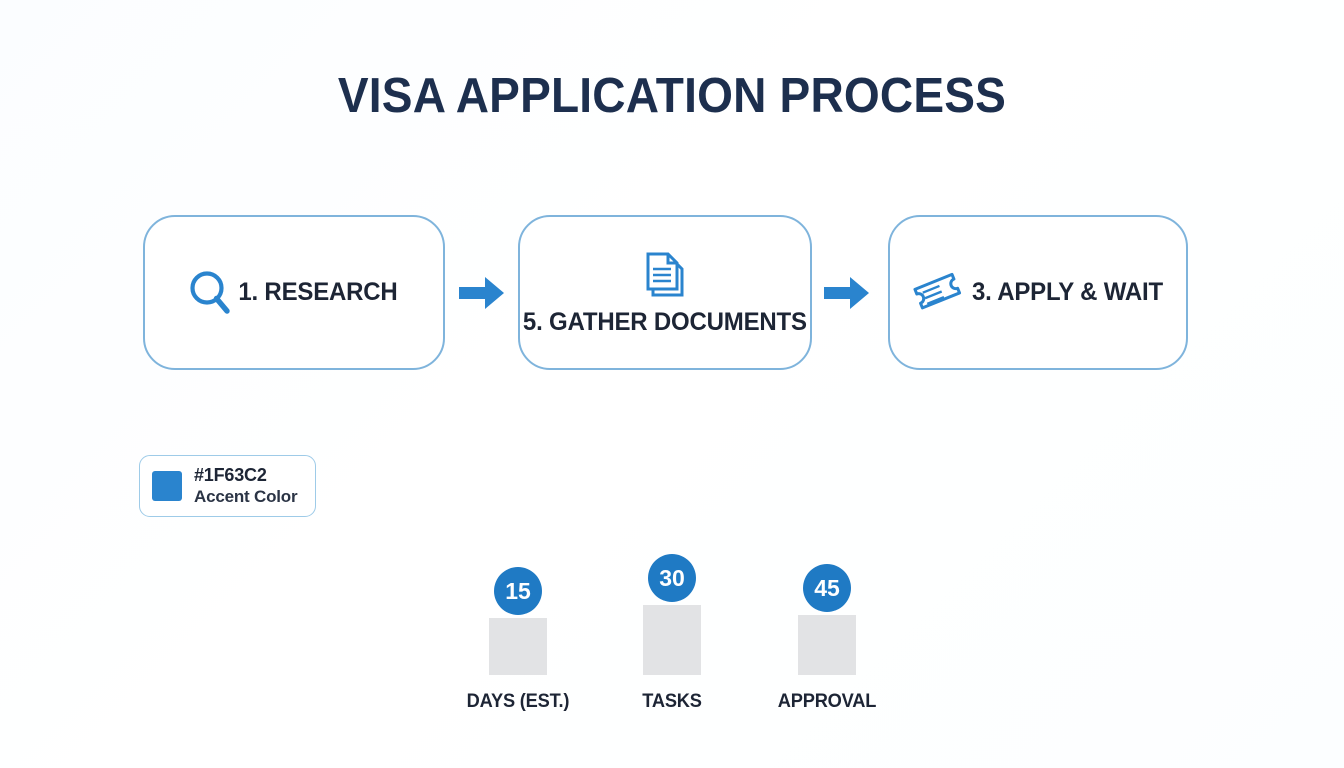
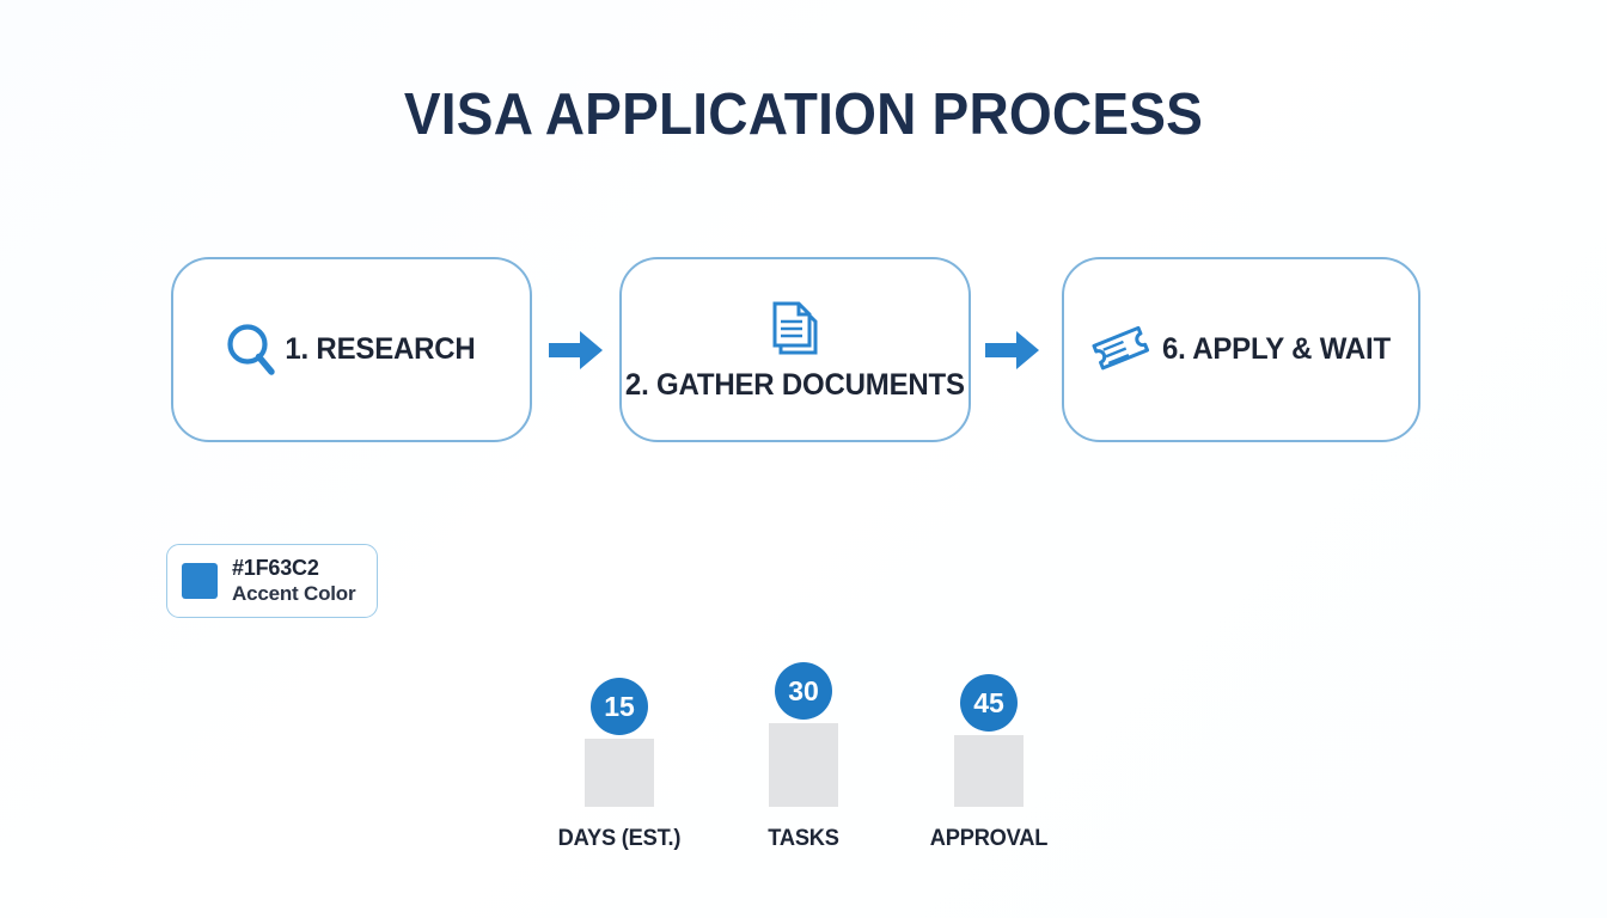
  VISA APPLICATION PROCESS
  1. RESEARCH
- 5. GATHER DOCUMENTS
+ 2. GATHER DOCUMENTS
- 3. APPLY & WAIT
+ 6. APPLY & WAIT
  #1F63C2
  Accent Color
  15
  DAYS (EST.)
  30
  TASKS
  45
  APPROVAL
